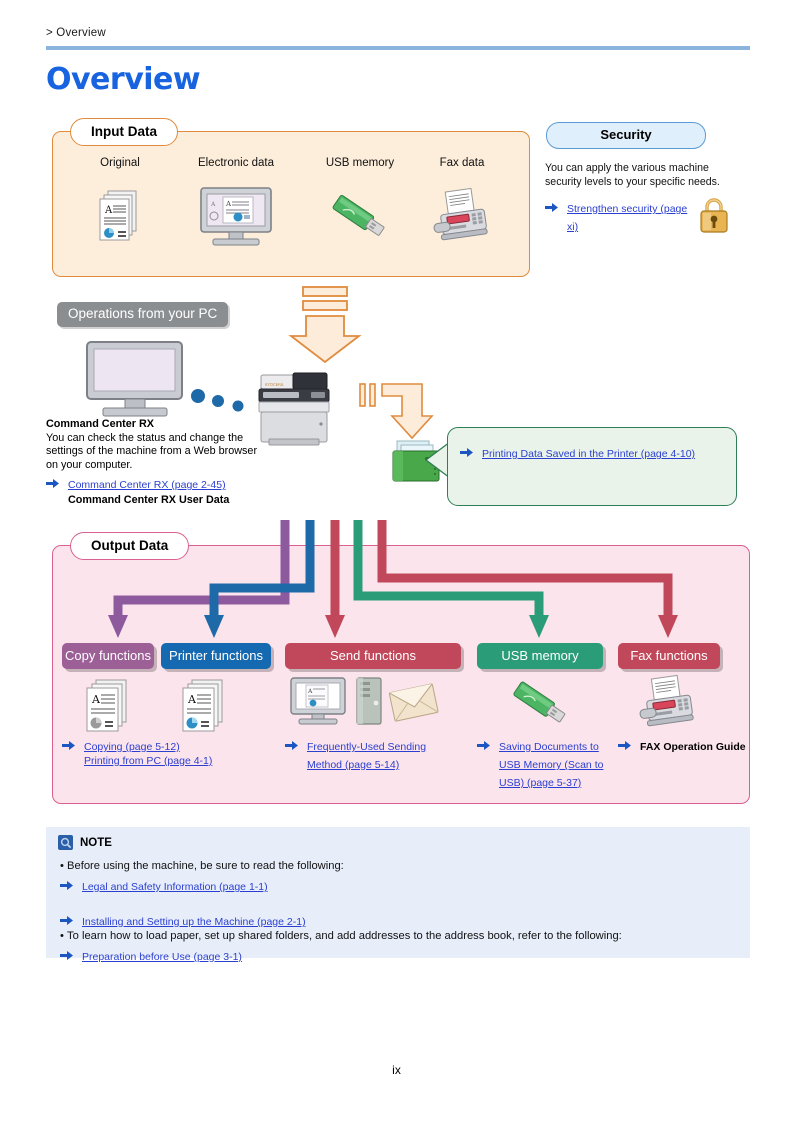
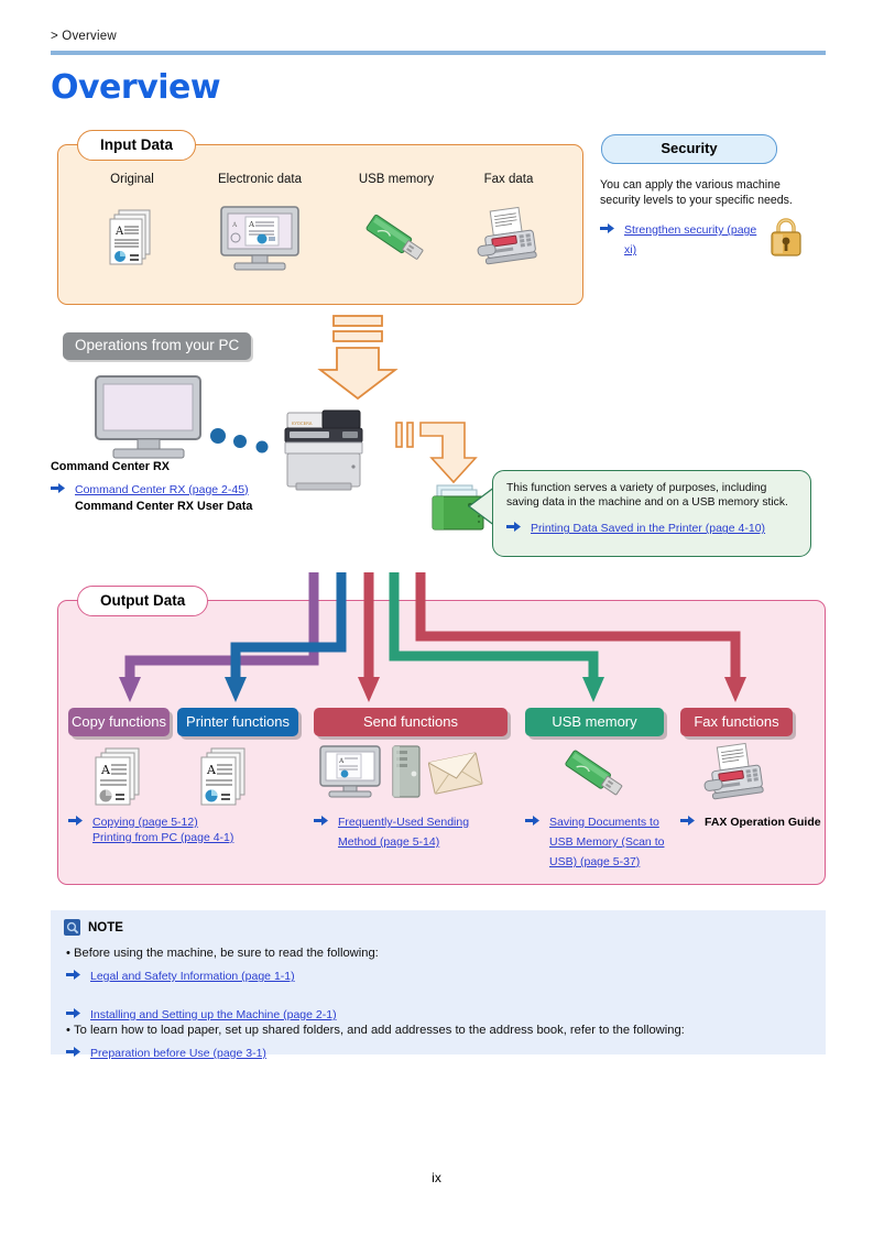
  > Overview
  Overview
  Input Data
  Original
  A
  Electronic data
  A
  USB memory
  Fax data
  Security
  You can apply the various machine security levels to your specific needs.
  Strengthen security (page xi)
  Operations from your PC
  Command Center RX
- You can check the status and change the settings of the machine from a Web browser on your computer.
  Command Center RX (page 2-45)
  Command Center RX User Data
+ This function serves a variety of purposes, including saving data in the machine and on a USB memory stick.
  Printing Data Saved in the Printer (page 4-10)
  Output Data
  Copy functions
  A
  Copying (page 5-12)
  Printer functions
  A
  Printing from PC (page 4-1)
  Send functions
  Frequently-Used Sending Method (page 5-14)
  USB memory
  Saving Documents to USB Memory (Scan to USB) (page 5-37)
  Fax functions
  FAX Operation Guide
  NOTE
  • Before using the machine, be sure to read the following:
  Legal and Safety Information (page 1-1)
  Installing and Setting up the Machine (page 2-1)
  • To learn how to load paper, set up shared folders, and add addresses to the address book, refer to the following:
  Preparation before Use (page 3-1)
  ix
